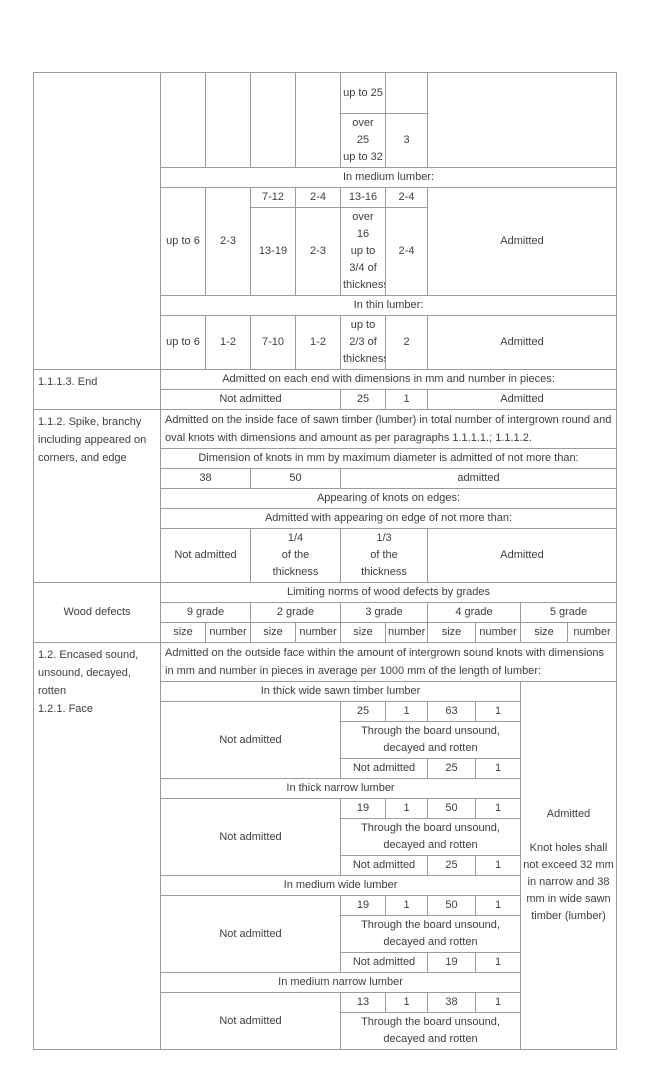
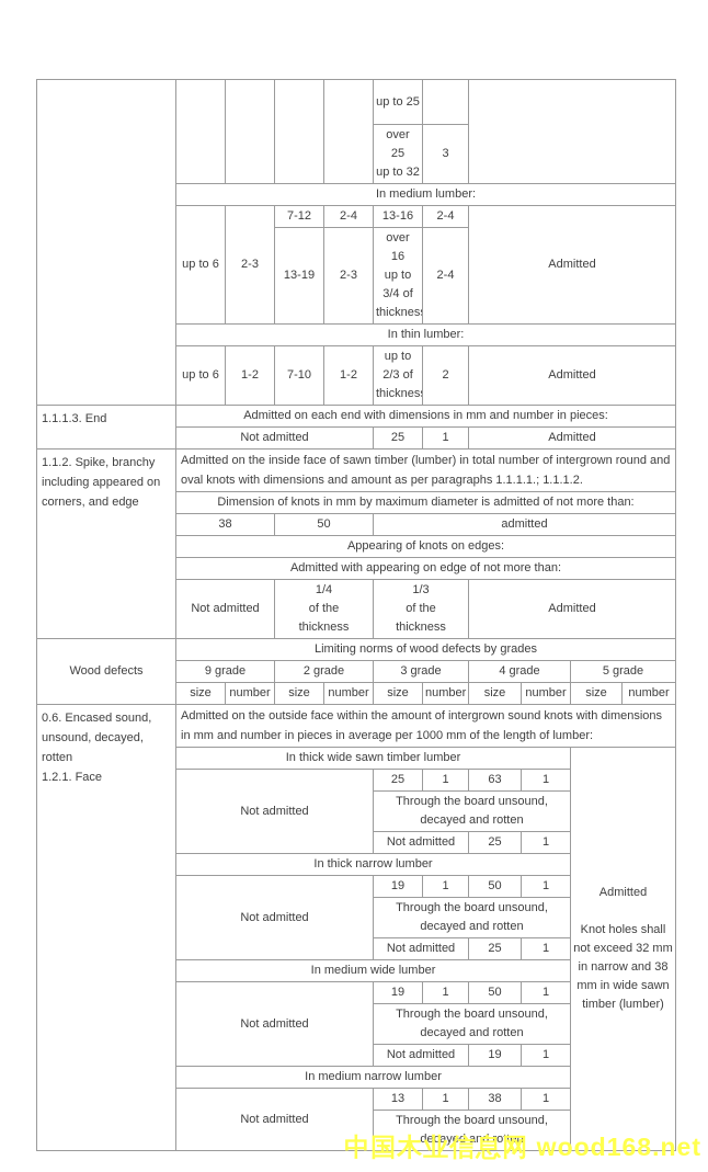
  					up to 25
  over 25 up to 32	3
  In medium lumber:
  up to 6	2-3	7-12	2-4	13-16	2-4	Admitted
  13-19	2-3	over 16 up to 3/4 of thicknes	2-4
  In thin lumber:
  up to 6	1-2	7-10	1-2	up to 2/3 of thicknes	2	Admitted
  1.1.1.3. End	Admitted on each end with dimensions in mm and number in pieces:
  Not admitted	25	1	Admitted
  1.1.2. Spike, branchy including appeared on corners, and edge	Admitted on the inside face of sawn timber (lumber) in total number of intergrown round and oval knots with dimensions and amount as per paragraphs 1.1.1.1.; 1.1.1.2.
  Dimension of knots in mm by maximum diameter is admitted of not more than:
  38	50	admitted
  Appearing of knots on edges:
  Admitted with appearing on edge of not more than:
  Not admitted	1/4 of the thickness	1/3 of the thickness	Admitted
  Wood defects	Limiting norms of wood defects by grades
  9 grade	2 grade	3 grade	4 grade	5 grade
  size	number	size	number	size	number	size	number	size	number
- 1.2. Encased sound, unsound, decayed, rotten 1.2.1. Face	Admitted on the outside face within the amount of intergrown sound knots with dimensions in mm and number in pieces in average per 1000 mm of the length of lumber:
+ 0.6. Encased sound, unsound, decayed, rotten 1.2.1. Face	Admitted on the outside face within the amount of intergrown sound knots with dimensions in mm and number in pieces in average per 1000 mm of the length of lumber:
  In thick wide sawn timber lumber	Admitted Knot holes shall not exceed 32 mm in narrow and 38 mm in wide sawn timber (lumber)
  Not admitted	25	1	63	1
  Through the board unsound, decayed and rotten
  Not admitted	25	1
  In thick narrow lumber
  Not admitted	19	1	50	1
  Through the board unsound, decayed and rotten
  Not admitted	25	1
  In medium wide lumber
  Not admitted	19	1	50	1
  Through the board unsound, decayed and rotten
  Not admitted	19	1
  In medium narrow lumber
  Not admitted	13	1	38	1
  Through the board unsound, decayed and rotten
+ 中国木业信息网 wood168.net
